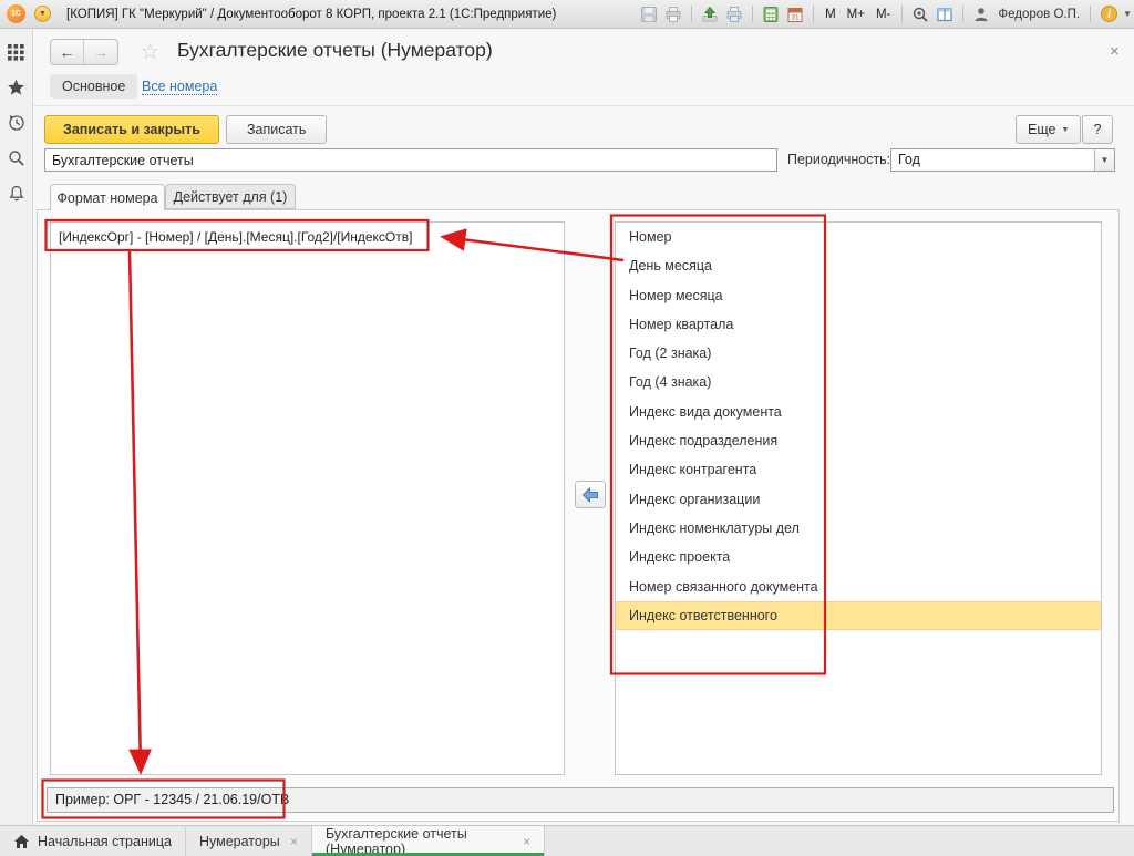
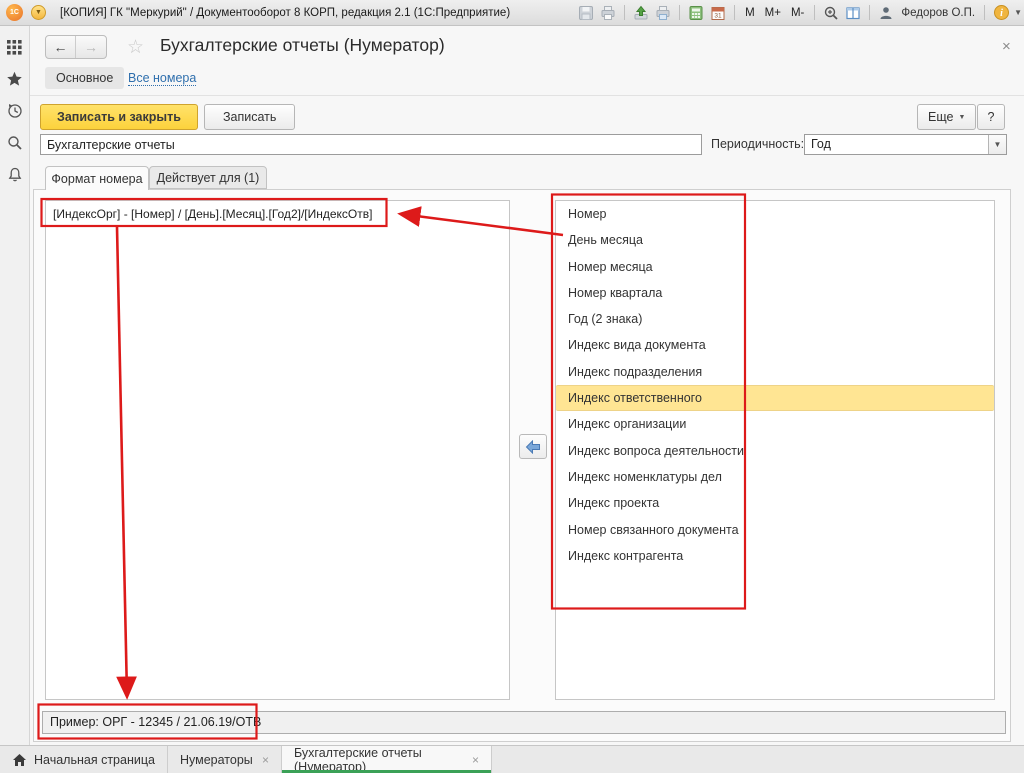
- [КОПИЯ] ГК "Меркурий" / Документооборот 8 КОРП, проекта 2.1 (1С:Предприятие)
+ [КОПИЯ] ГК "Меркурий" / Документооборот 8 КОРП, редакция 2.1 (1С:Предприятие)
  M
  M+
  M-
  Федоров О.П.
  i
  ▼
  ←
  →
  ☆
  Бухгалтерские отчеты (Нумератор)
  ×
  Основное
  Все номера
  Записать и закрыть
  Записать
  Еще
  ?
  Бухгалтерские отчеты
  Периодичность:
  Год
  ▼
  Формат номера
  Действует для (1)
  [ИндексОрг] - [Номер] / [День].[Месяц].[Год2]/[ИндексОтв]
  Номер
  День месяца
  Номер месяца
  Номер квартала
  Год (2 знака)
- Год (4 знака)
  Индекс вида документа
  Индекс подразделения
- Индекс контрагента
+ Индекс ответственного
  Индекс организации
+ Индекс вопроса деятельности
  Индекс номенклатуры дел
  Индекс проекта
  Номер связанного документа
- Индекс ответственного
+ Индекс контрагента
  Пример: ОРГ - 12345 / 21.06.19/ОТ
  Начальная страница
  Нумераторы
  ×
  Бухгалтерские отчеты (Нумератор)
  ×
